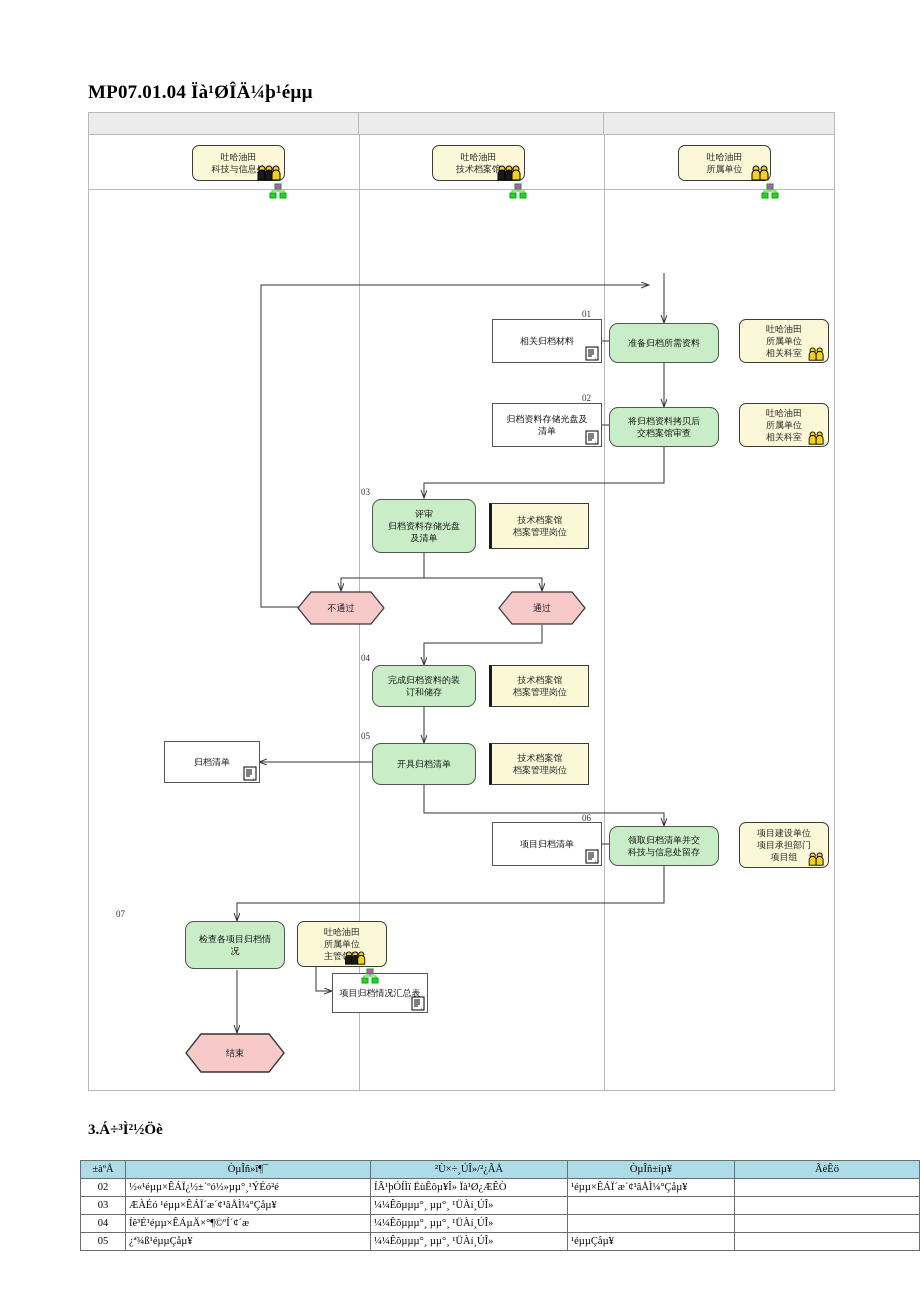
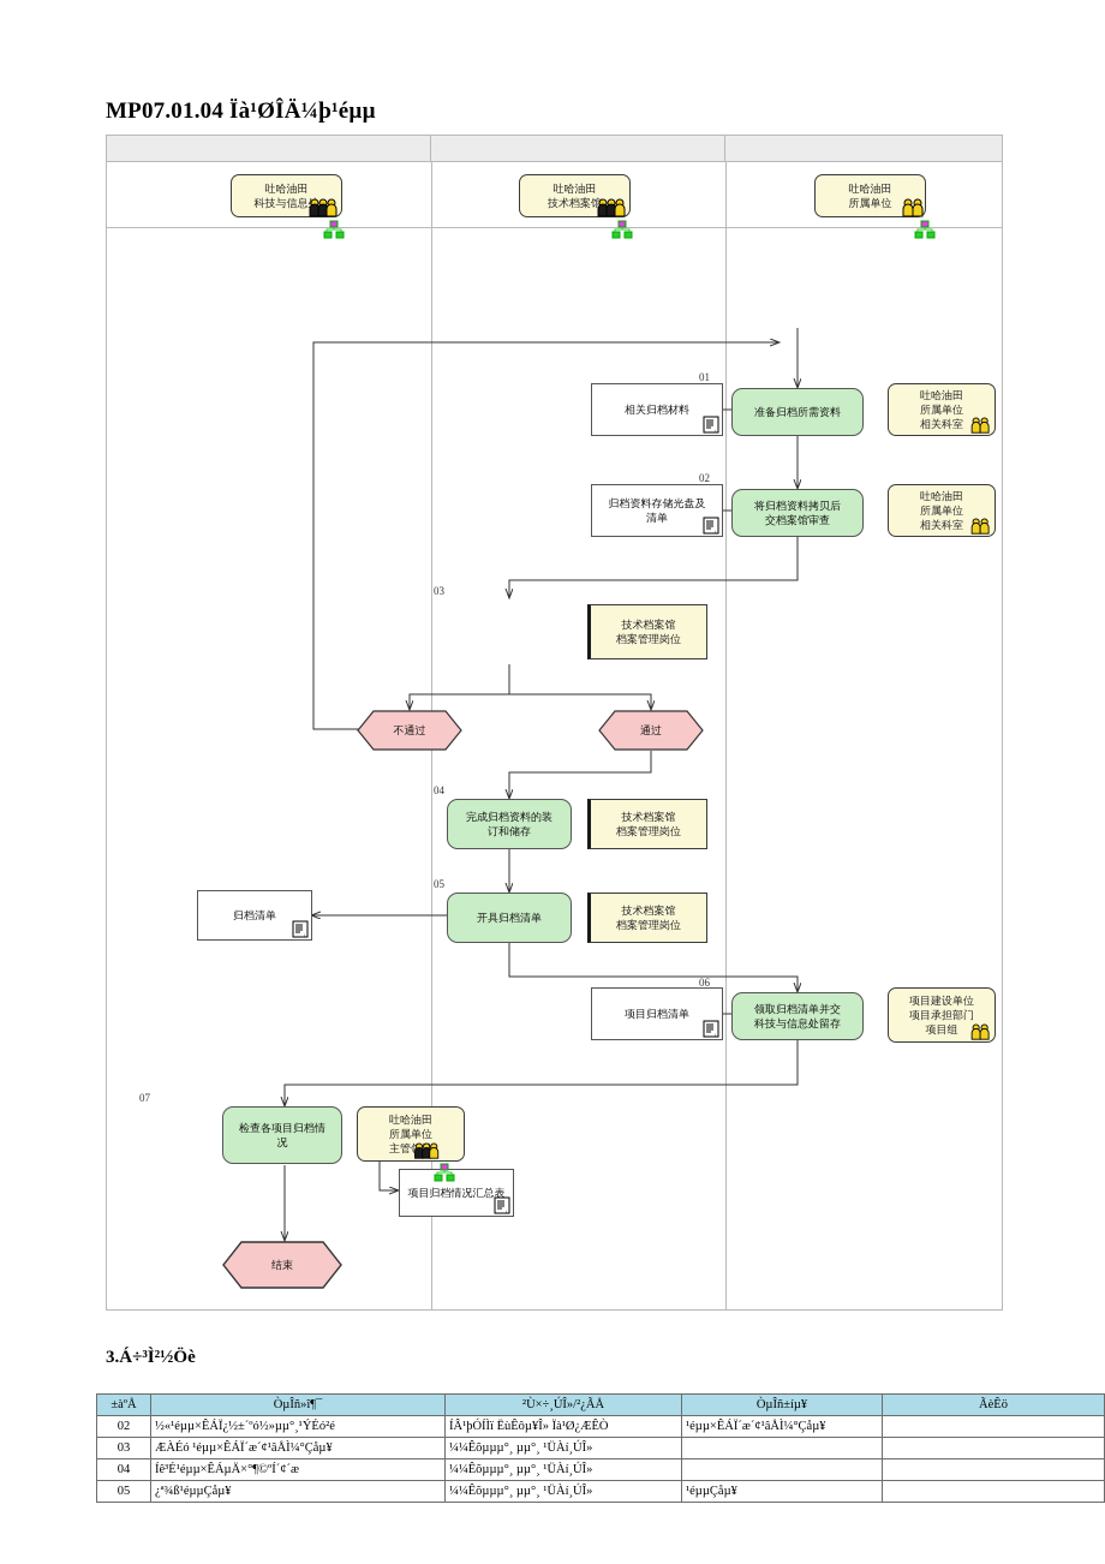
  MP07.01.04 Ïà¹ØÎÄ¼þ¹éµµ
  吐哈油田
  科技与信息
  吐哈油田
  技术档案馆
  吐哈油田
  所属单位
  01
  准备归档所需资料
  相关归档材料
  吐哈油田
  所属单位
  相关科室
  02
  将归档资料拷贝后
  交档案馆审查
  归档资料存储光盘及
  清单
  吐哈油田
  所属单位
  相关科室
  03
- 评审
- 归档资料存储光盘
- 及清单
  技术档案馆
  档案管理岗位
  不通过
  通过
  04
  完成归档资料的装
  订和储存
  技术档案馆
  档案管理岗位
  05
  开具归档清单
  技术档案馆
  档案管理岗位
  归档清单
  06
  领取归档清单并交
  科技与信息处留存
  项目归档清单
  项目建设单位
  项目承担部门
  项目组
  07
  检查各项目归档情
  况
  吐哈油田
  所属单位
  项目归档情况汇总表
  结束
  3.Á÷³Ì²½Öè
  ±àºÅ	ÒµÎñ»î¶¯	²Ù×÷¸ÚÎ»/²¿ÃÅ	ÒµÎñ±íµ¥	ÃèÊö
  02	½«¹éµµ×ÊÁÏ¿½±´ºó½»µµ°¸¹ÝÉó²é	ÍÂ¹þÓÍÌï ËùÊôµ¥Î» Ïà¹Ø¿ÆÊÒ	¹éµµ×ÊÁÏ´æ´¢¹âÅÌ¼°Çåµ¥
  03	ÆÀÉó ¹éµµ×ÊÁÏ´æ´¢¹âÅÌ¼°Çåµ¥	¼¼Êõµµµ°¸ µµ°¸ ¹ÜÀí¸ÚÎ»
  04	Íê³É¹éµµ×ÊÁµÄ×°¶©ºÍ´¢´æ	¼¼Êõµµµ°¸ µµ°¸ ¹ÜÀí¸ÚÎ»
  05	¿ª¾ß¹éµµÇåµ¥	¼¼Êõµµµ°¸ µµ°¸ ¹ÜÀí¸ÚÎ»	¹éµµÇåµ¥
